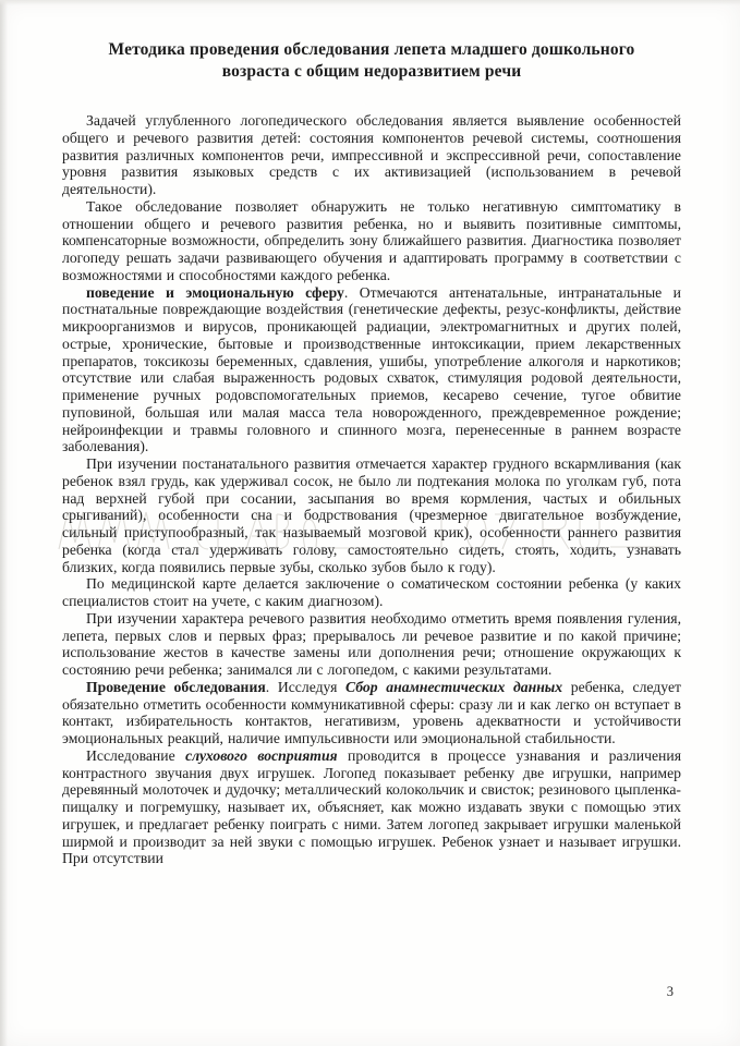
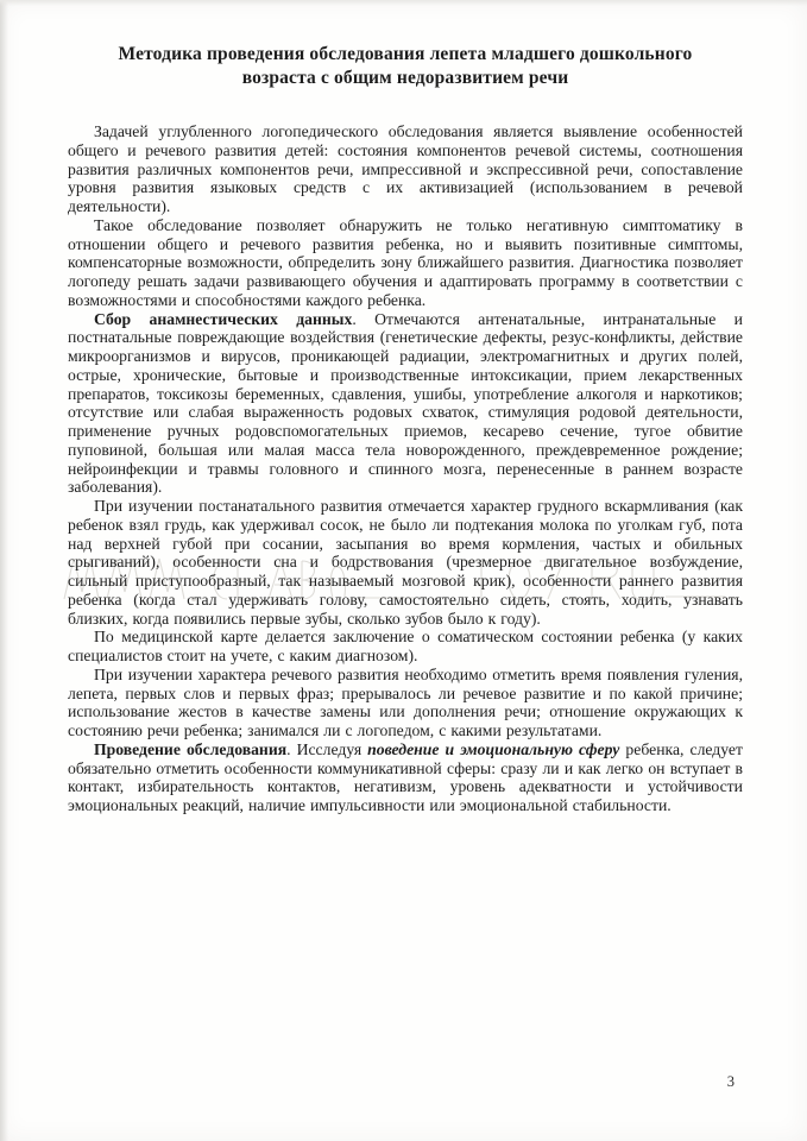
  Методика проведения обследования лепета младшего дошкольного возраста с общим недоразвитием речи
  Задачей углубленного логопедического обследования является выявление особенностей общего и речевого развития детей: состояния компонентов речевой системы, соотношения развития различных компонентов речи, импрессивной и экспрессивной речи, сопоставление уровня развития языковых средств с их активизацией (использованием в речевой деятельности).
  Такое обследование позволяет обнаружить не только негативную симптоматику в отношении общего и речевого развития ребенка, но и выявить позитивные симптомы, компенсаторные возможности, обпределить зону ближайшего развития. Диагностика позволяет логопеду решать задачи развивающего обучения и адаптировать программу в соответствии с возможностями и способностями каждого ребенка.
- поведение и эмоциональную сферу. Отмечаются антенатальные, интранатальные и постнатальные повреждающие воздействия (генетические дефекты, резус-конфликты, действие микроорганизмов и вирусов, проникающей радиации, электромагнитных и других полей, острые, хронические, бытовые и производственные интоксикации, прием лекарственных препаратов, токсикозы беременных, сдавления, ушибы, употребление алкоголя и наркотиков; отсутствие или слабая выраженность родовых схваток, стимуляция родовой деятельности, применение ручных родовспомогательных приемов, кесарево сечение, тугое обвитие пуповиной, большая или малая масса тела новорожденного, преждевременное рождение; нейроинфекции и травмы головного и спинного мозга, перенесенные в раннем возрасте заболевания).
+ Сбор анамнестических данных. Отмечаются антенатальные, интранатальные и постнатальные повреждающие воздействия (генетические дефекты, резус-конфликты, действие микроорганизмов и вирусов, проникающей радиации, электромагнитных и других полей, острые, хронические, бытовые и производственные интоксикации, прием лекарственных препаратов, токсикозы беременных, сдавления, ушибы, употребление алкоголя и наркотиков; отсутствие или слабая выраженность родовых схваток, стимуляция родовой деятельности, применение ручных родовспомогательных приемов, кесарево сечение, тугое обвитие пуповиной, большая или малая масса тела новорожденного, преждевременное рождение; нейроинфекции и травмы головного и спинного мозга, перенесенные в раннем возрасте заболевания).
  При изучении постанатального развития отмечается характер грудного вскармливания (как ребенок взял грудь, как удерживал сосок, не было ли подтекания молока по уголкам губ, пота над верхней губой при сосании, засыпания во время кормления, частых и обильных срыгиваний), особенности сна и бодрствования (чрезмерное двигательное возбуждение, сильный приступообразный, так называемый мозговой крик), особенности раннего развития ребенка (когда стал удерживать голову, самостоятельно сидеть, стоять, ходить, узнавать близких, когда появились первые зубы, сколько зубов было к году).
  По медицинской карте делается заключение о соматическом состоянии ребенка (у каких специалистов стоит на учете, с каким диагнозом).
  При изучении характера речевого развития необходимо отметить время появления гуления, лепета, первых слов и первых фраз; прерывалось ли речевое развитие и по какой причине; использование жестов в качестве замены или дополнения речи; отношение окружающих к состоянию речи ребенка; занимался ли с логопедом, с какими результатами.
- Проведение обследования. Исследуя Сбор анамнестических данных ребенка, следует обязательно отметить особенности коммуникативной сферы: сразу ли и как легко он вступает в контакт, избирательность контактов, негативизм, уровень адекватности и устойчивости эмоциональных реакций, наличие импульсивности или эмоциональной стабильности.
+ Проведение обследования. Исследуя поведение и эмоциональную сферу ребенка, следует обязательно отметить особенности коммуникативной сферы: сразу ли и как легко он вступает в контакт, избирательность контактов, негативизм, уровень адекватности и устойчивости эмоциональных реакций, наличие импульсивности или эмоциональной стабильности.
- Исследование слухового восприятия проводится в процессе узнавания и различения контрастного звучания двух игрушек. Логопед показывает ребенку две игрушки, например деревянный молоточек и дудочку; металлический колокольчик и свисток; резинового цыпленка-пищалку и погремушку, называет их, объясняет, как можно издавать звуки с помощью этих игрушек, и предлагает ребенку поиграть с ними. Затем логопед закрывает игрушки маленькой ширмой и производит за ней звуки с помощью игрушек. Ребенок узнает и называет игрушки. При отсутствии
  3
